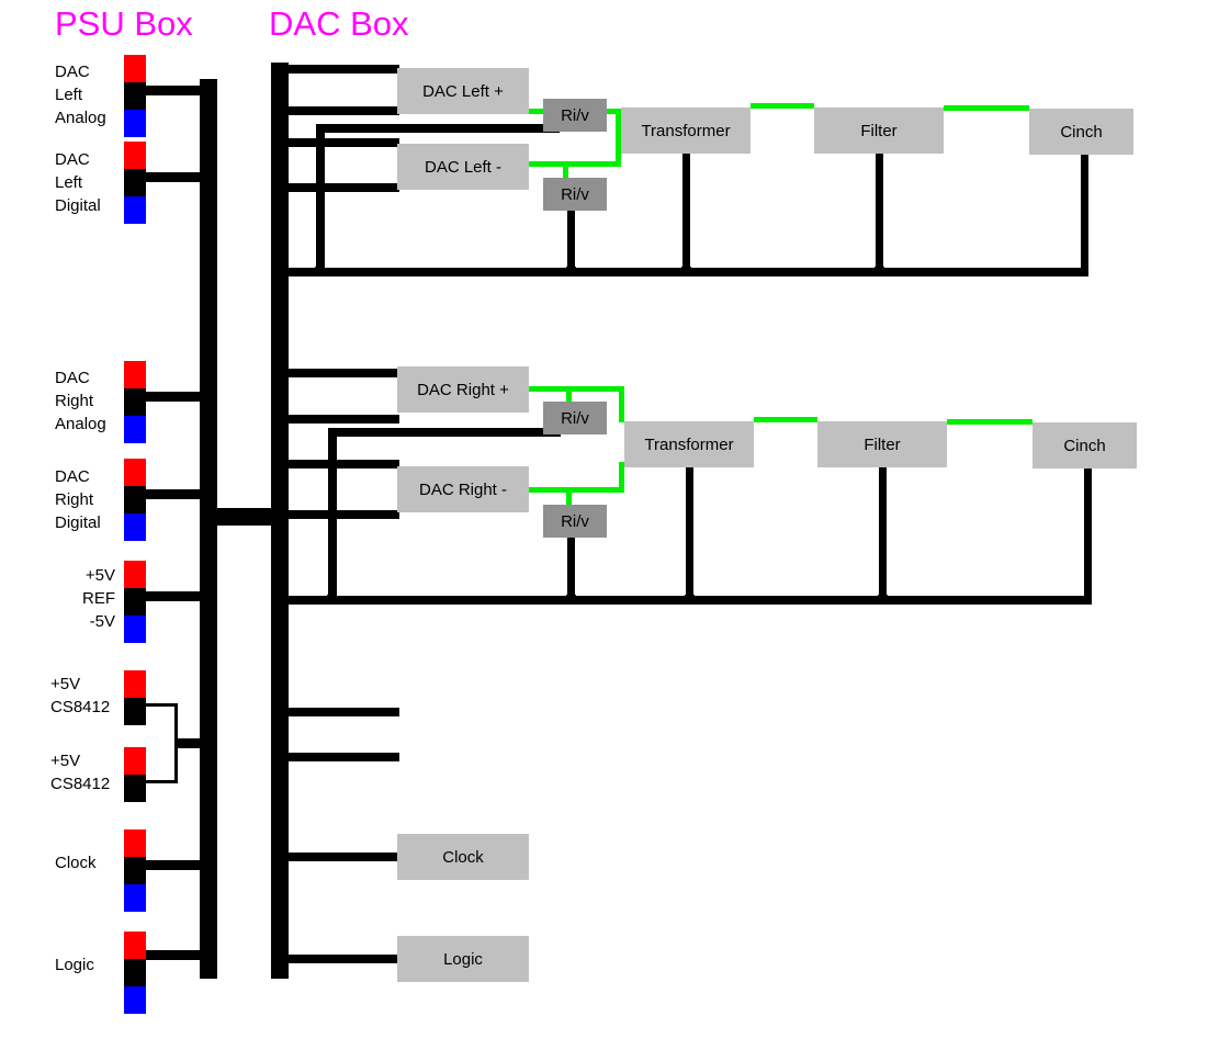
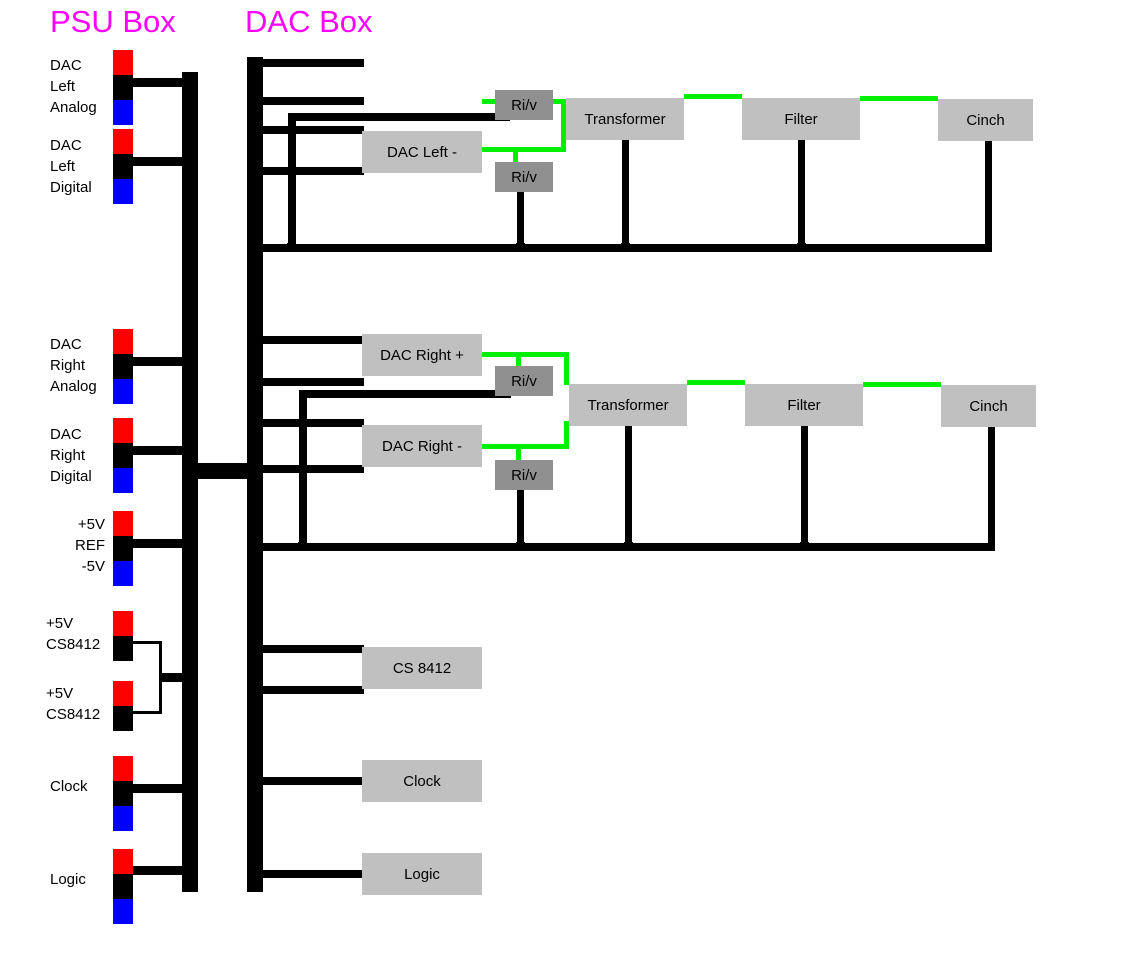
  PSU Box
  DAC Box
  DAC
  Left
  Analog
  DAC
  Left
  Digital
  DAC
  Right
  Analog
  DAC
  Right
  Digital
  +5V
  REF
  -5V
  +5V
  CS8412
  +5V
  CS8412
  Clock
  Logic
- DAC Left +
  DAC Left -
  Ri/v
  Ri/v
  Transformer
  Filter
  Cinch
  DAC Right +
  DAC Right -
  Ri/v
  Ri/v
  Transformer
  Filter
  Cinch
+ CS 8412
  Clock
  Logic
